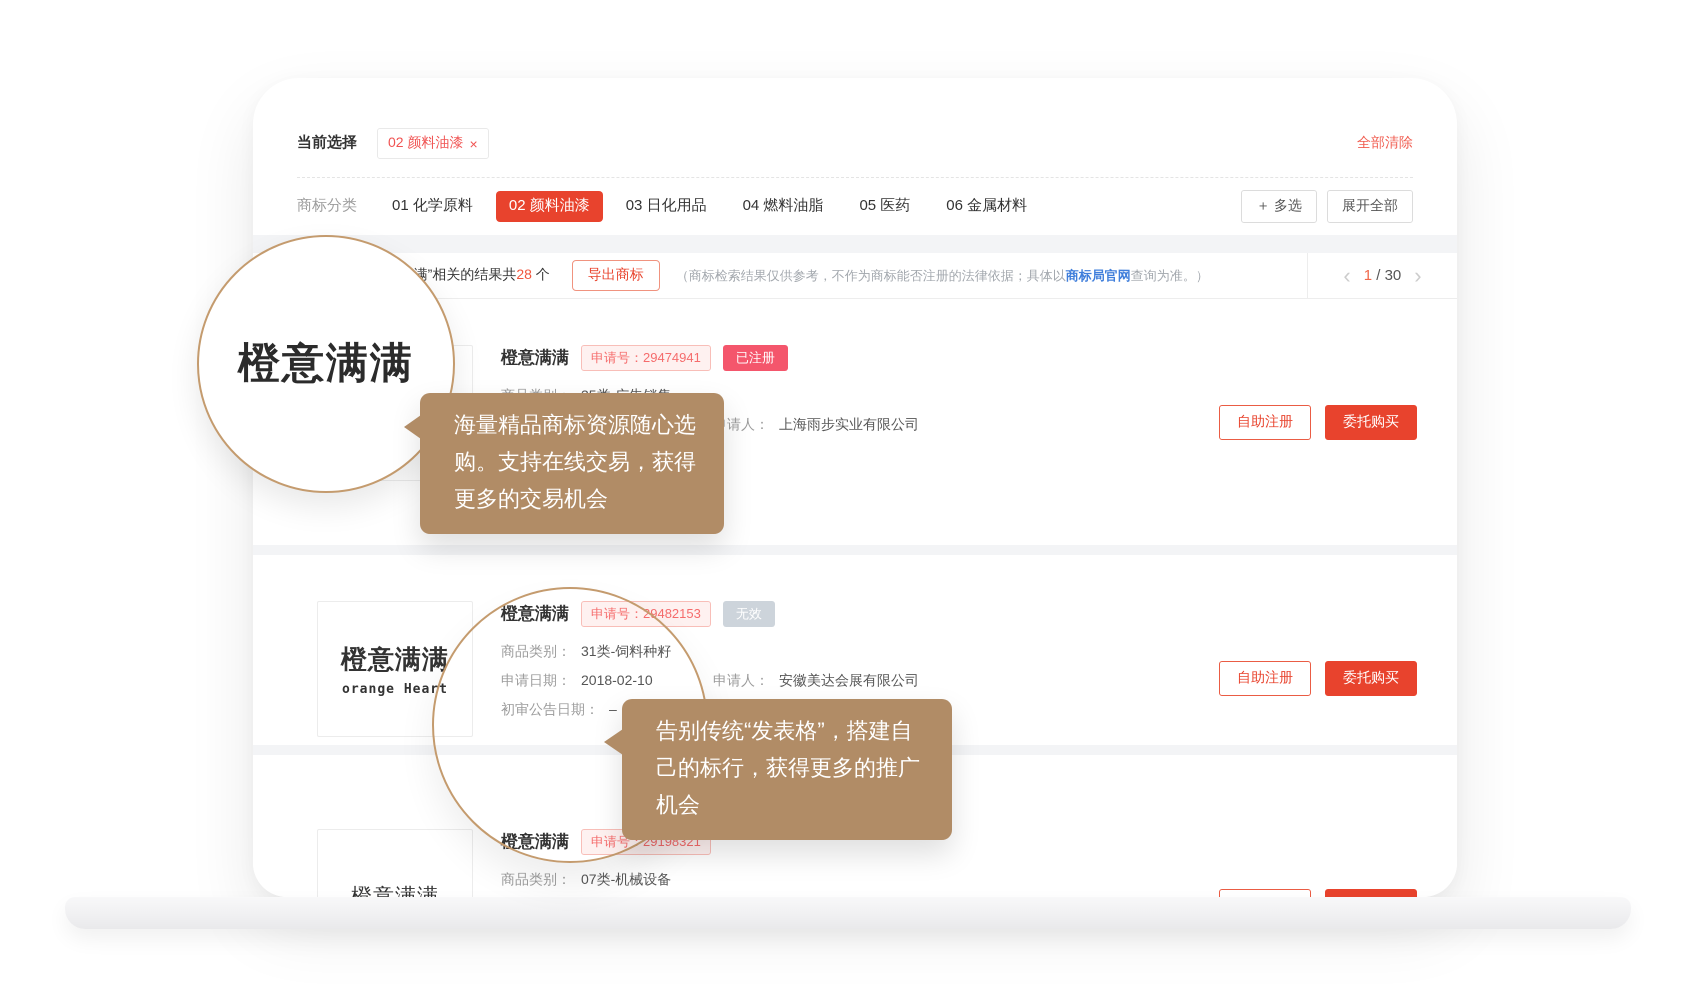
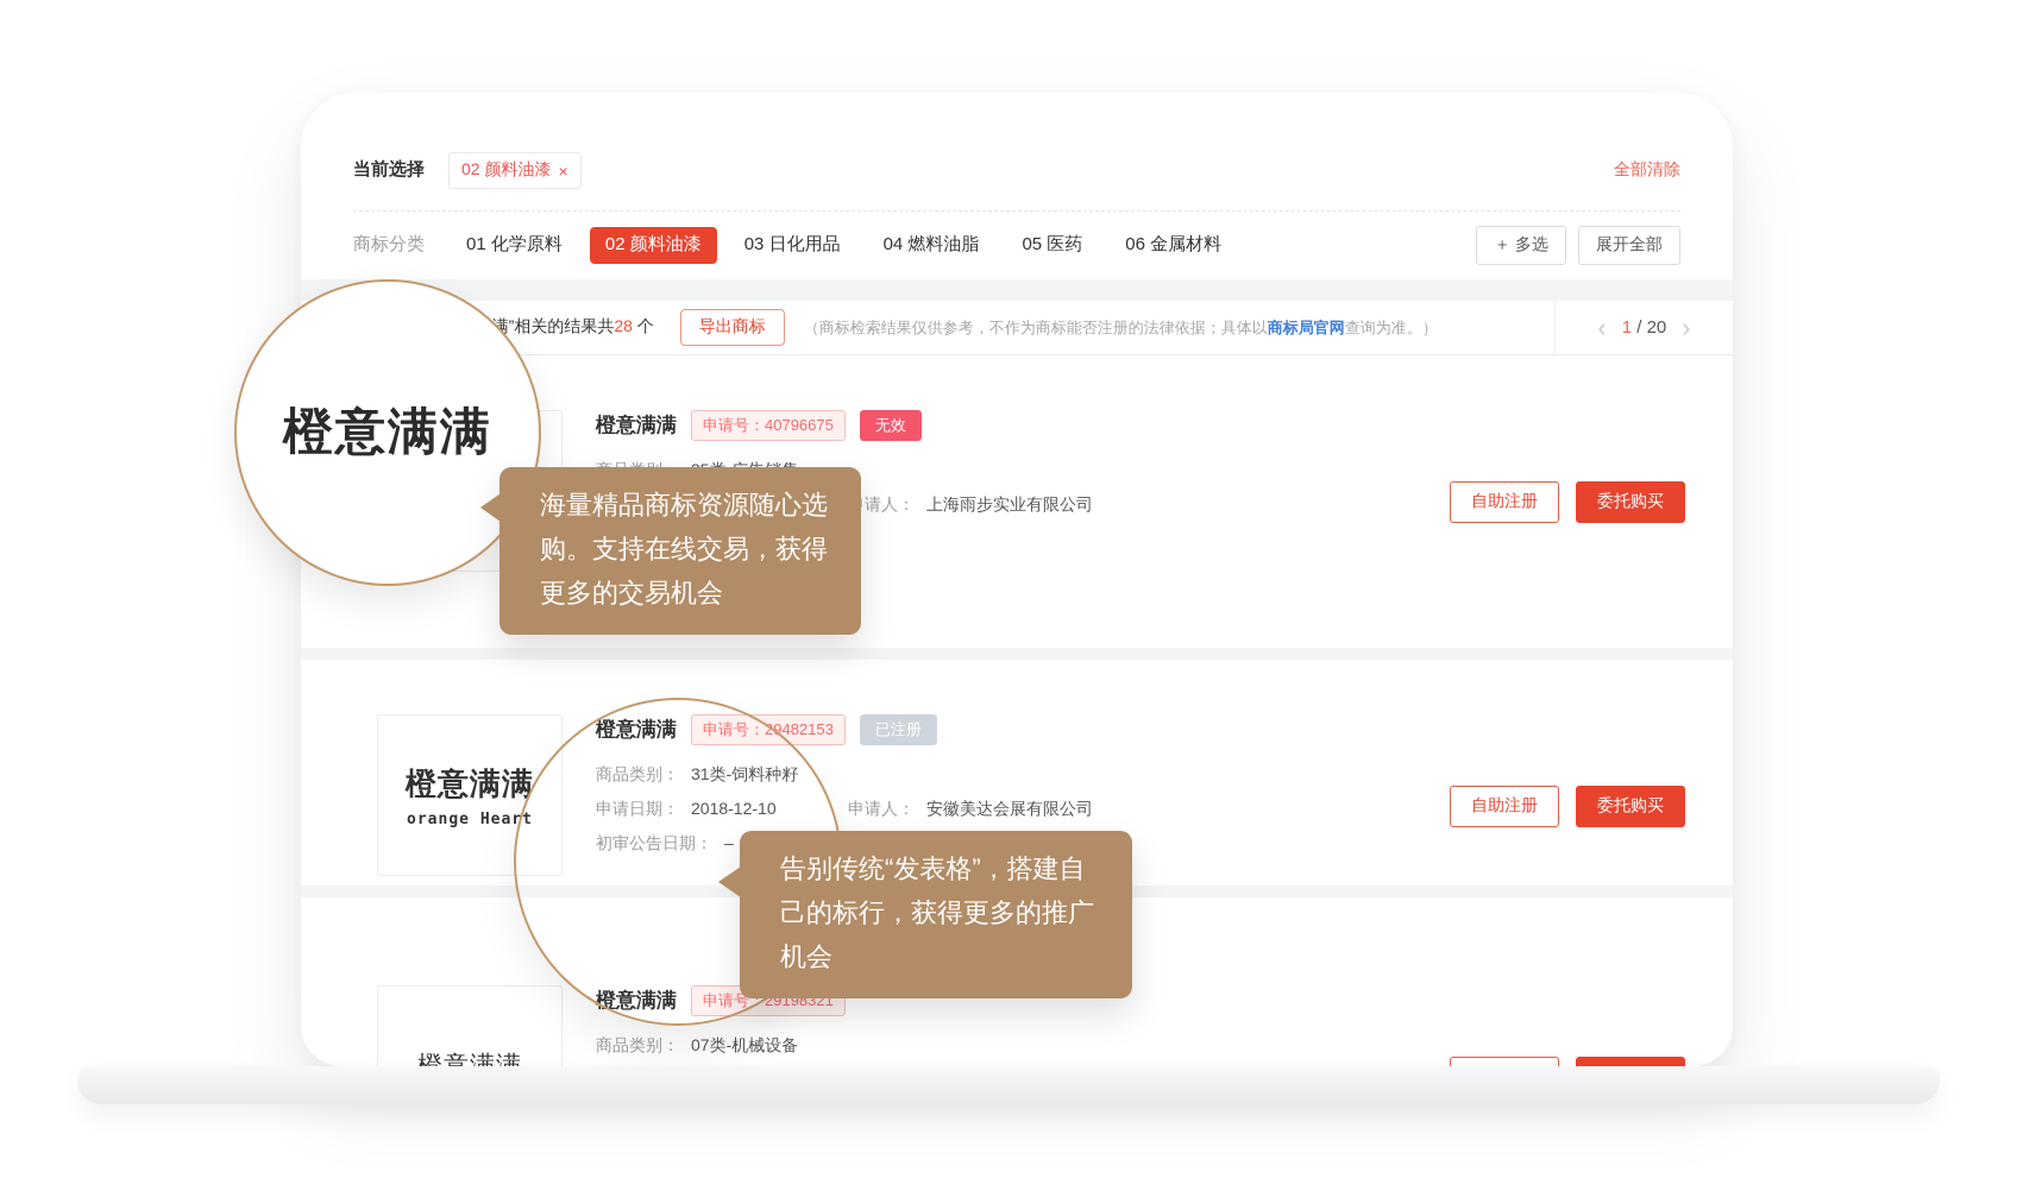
  当前选择
  02 颜料油漆
  ×
  全部清除
  商标分类
  01 化学原料
  02 颜料油漆
  03 日化用品
  04 燃料油脂
  05 医药
  06 金属材料
  ＋ 多选
  展开全部
  导出商标
  （商标检索结果仅供参考，不作为商标能否注册的法律依据；具体以商标局官网查询为准。）
  ‹
- 1 / 30
+ 1 / 20
  ›
  橙意满满
- 申请号：29474941
+ 申请号：40796675
- 已注册
+ 无效
  请人：
  上海雨步实业有限公司
  自助注册
  委托购买
  橙意满满
  orange Heart
  橙意满满
  申请号：29482153
- 无效
+ 已注册
  商品类别：
  31类-饲料种籽
  申请日期：
- 2018-02-10
+ 2018-12-10
  申请人：
  安徽美达会展有限公司
  初审公告日期：
  –
  自助注册
  委托购买
  橙意满满
  申请号：29198321
  商品类别：
  07类-机械设备
  橙意满满
  海量精品商标资源随心选购。支持在线交易，获得更多的交易机会
  告别传统“发表格”，搭建自己的标行，获得更多的推广机会
